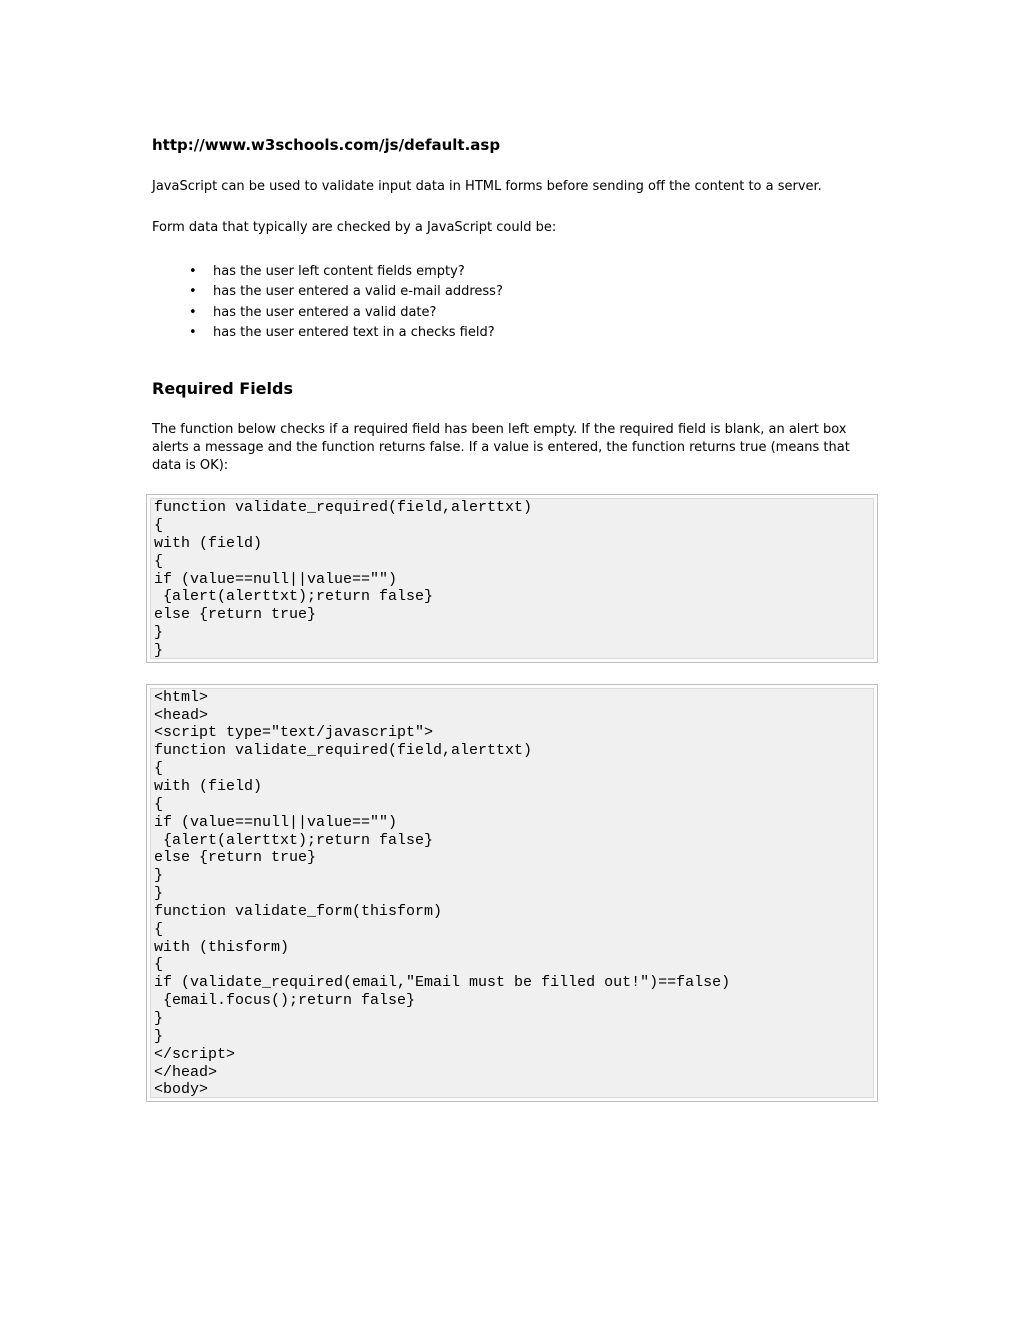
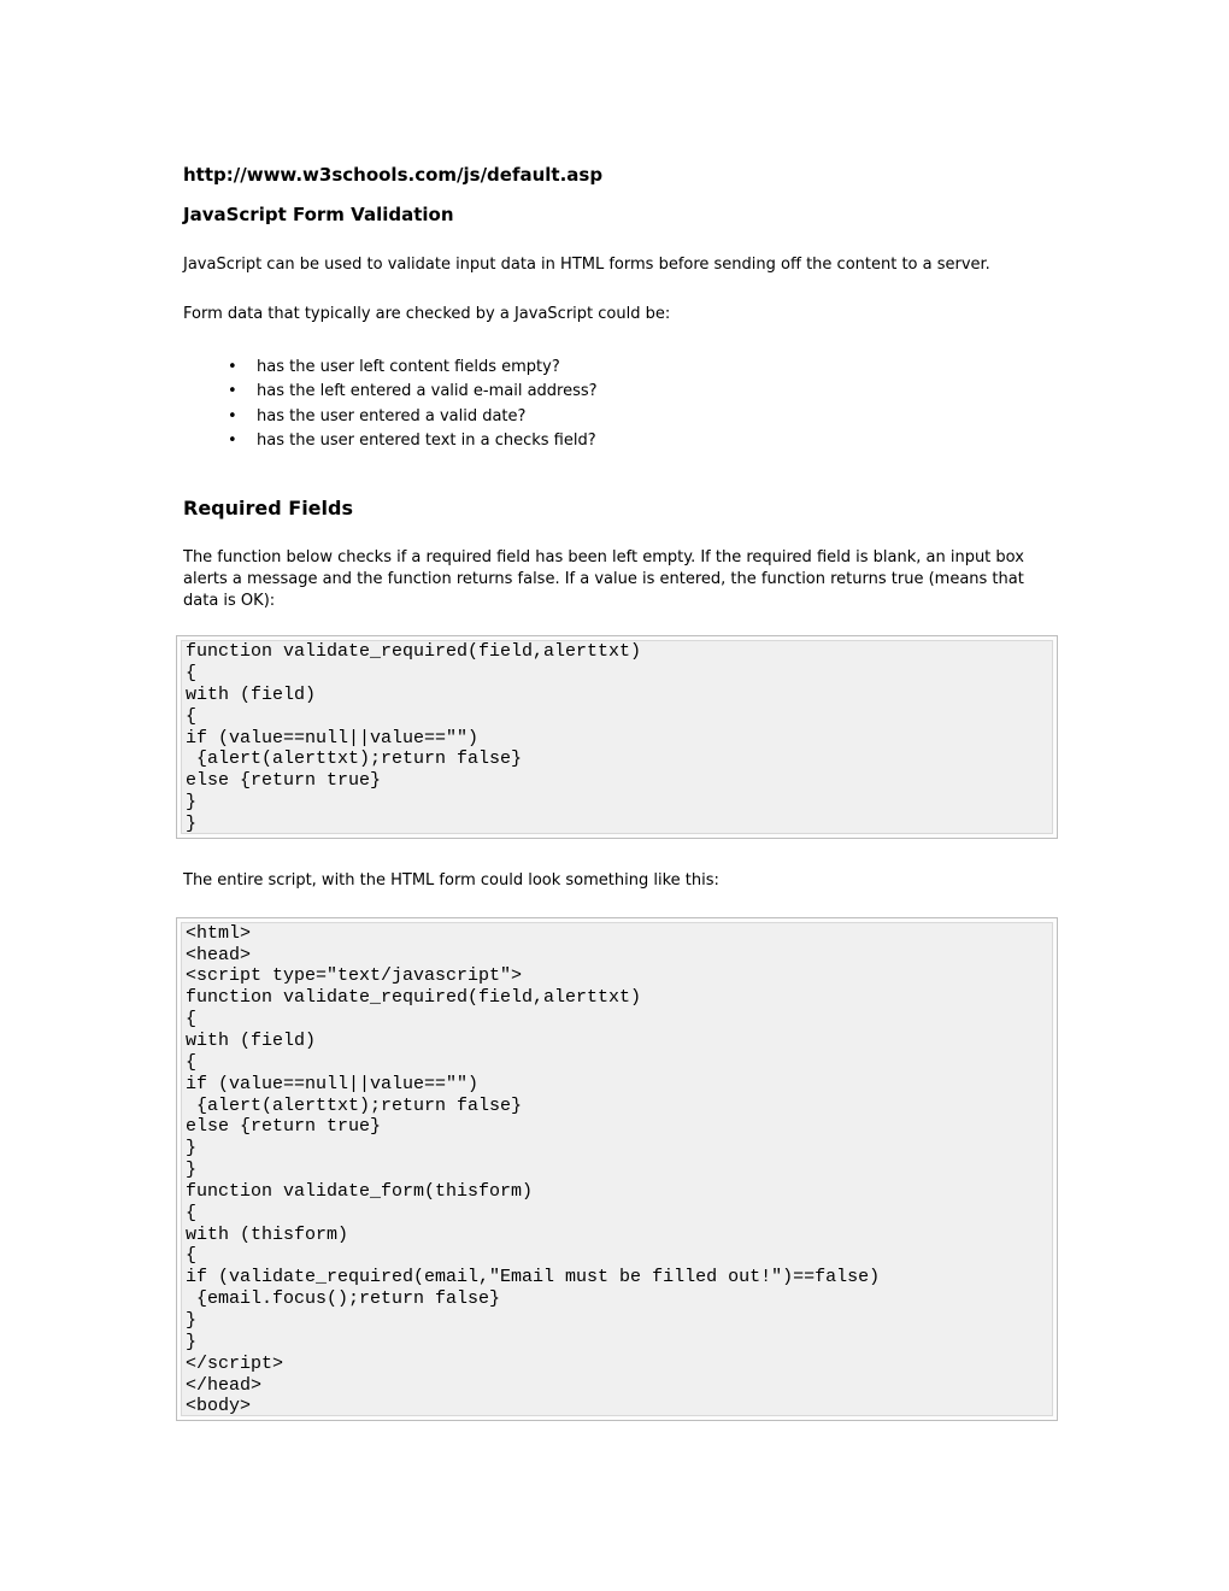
  http://www.w3schools.com/js/default.asp
+ JavaScript Form Validation
  JavaScript can be used to validate input data in HTML forms before sending off the content to a server.
  Form data that typically are checked by a JavaScript could be:
  •
  has the user left content fields empty?
  •
- has the user entered a valid e-mail address?
+ has the left entered a valid e-mail address?
  •
  has the user entered a valid date?
  •
  has the user entered text in a checks field?
  Required Fields
- The function below checks if a required field has been left empty. If the required field is blank, an alert box alerts a message and the function returns false. If a value is entered, the function returns true (means that data is OK):
+ The function below checks if a required field has been left empty. If the required field is blank, an input box alerts a message and the function returns false. If a value is entered, the function returns true (means that data is OK):
  function validate_required(field,alerttxt)
  {
  with (field)
  {
  if (value==null||value=="")
  {alert(alerttxt);return false}
  else {return true}
  }
  }
+ The entire script, with the HTML form could look something like this:
  <html>
  <head>
  <script type="text/javascript">
  function validate_required(field,alerttxt)
  {
  with (field)
  {
  if (value==null||value=="")
  {alert(alerttxt);return false}
  else {return true}
  }
  }
  function validate_form(thisform)
  {
  with (thisform)
  {
  if (validate_required(email,"Email must be filled out!")==false)
  {email.focus();return false}
  }
  }
  </script>
  </head>
  <body>
